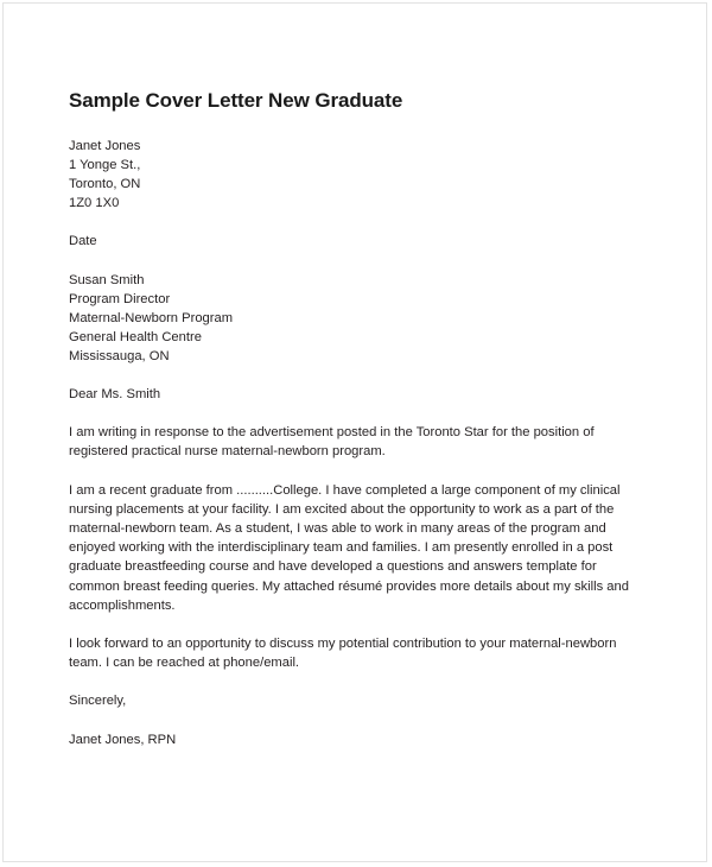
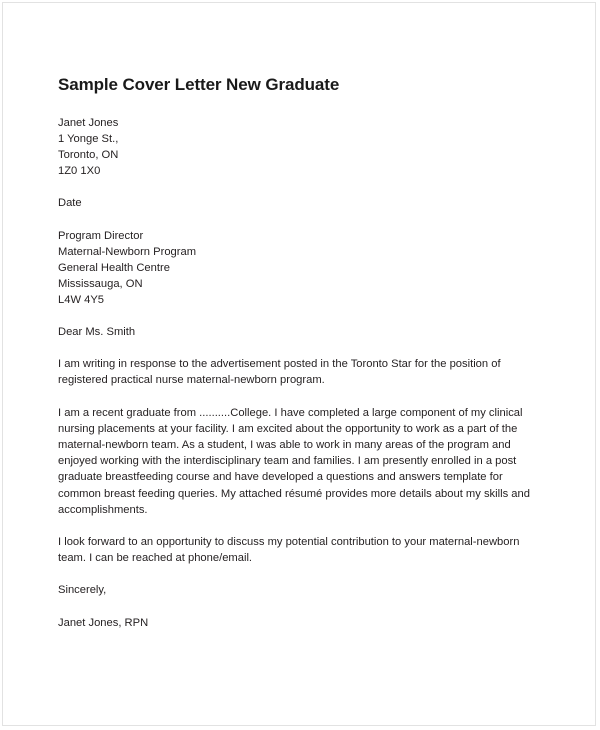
  Sample Cover Letter New Graduate
  Janet Jones
  1 Yonge St.,
  Toronto, ON
  1Z0 1X0
  Date
- Susan Smith
  Program Director
  Maternal-Newborn Program
  General Health Centre
  Mississauga, ON
+ L4W 4Y5
  Dear Ms. Smith
  I am writing in response to the advertisement posted in the Toronto Star for the position of registered practical nurse maternal-newborn program.
  I am a recent graduate from ..........College. I have completed a large component of my clinical nursing placements at your facility. I am excited about the opportunity to work as a part of the maternal-newborn team. As a student, I was able to work in many areas of the program and enjoyed working with the interdisciplinary team and families. I am presently enrolled in a post graduate breastfeeding course and have developed a questions and answers template for common breast feeding queries. My attached résumé provides more details about my skills and accomplishments.
  I look forward to an opportunity to discuss my potential contribution to your maternal-newborn team. I can be reached at phone/email.
  Sincerely,
  Janet Jones, RPN
